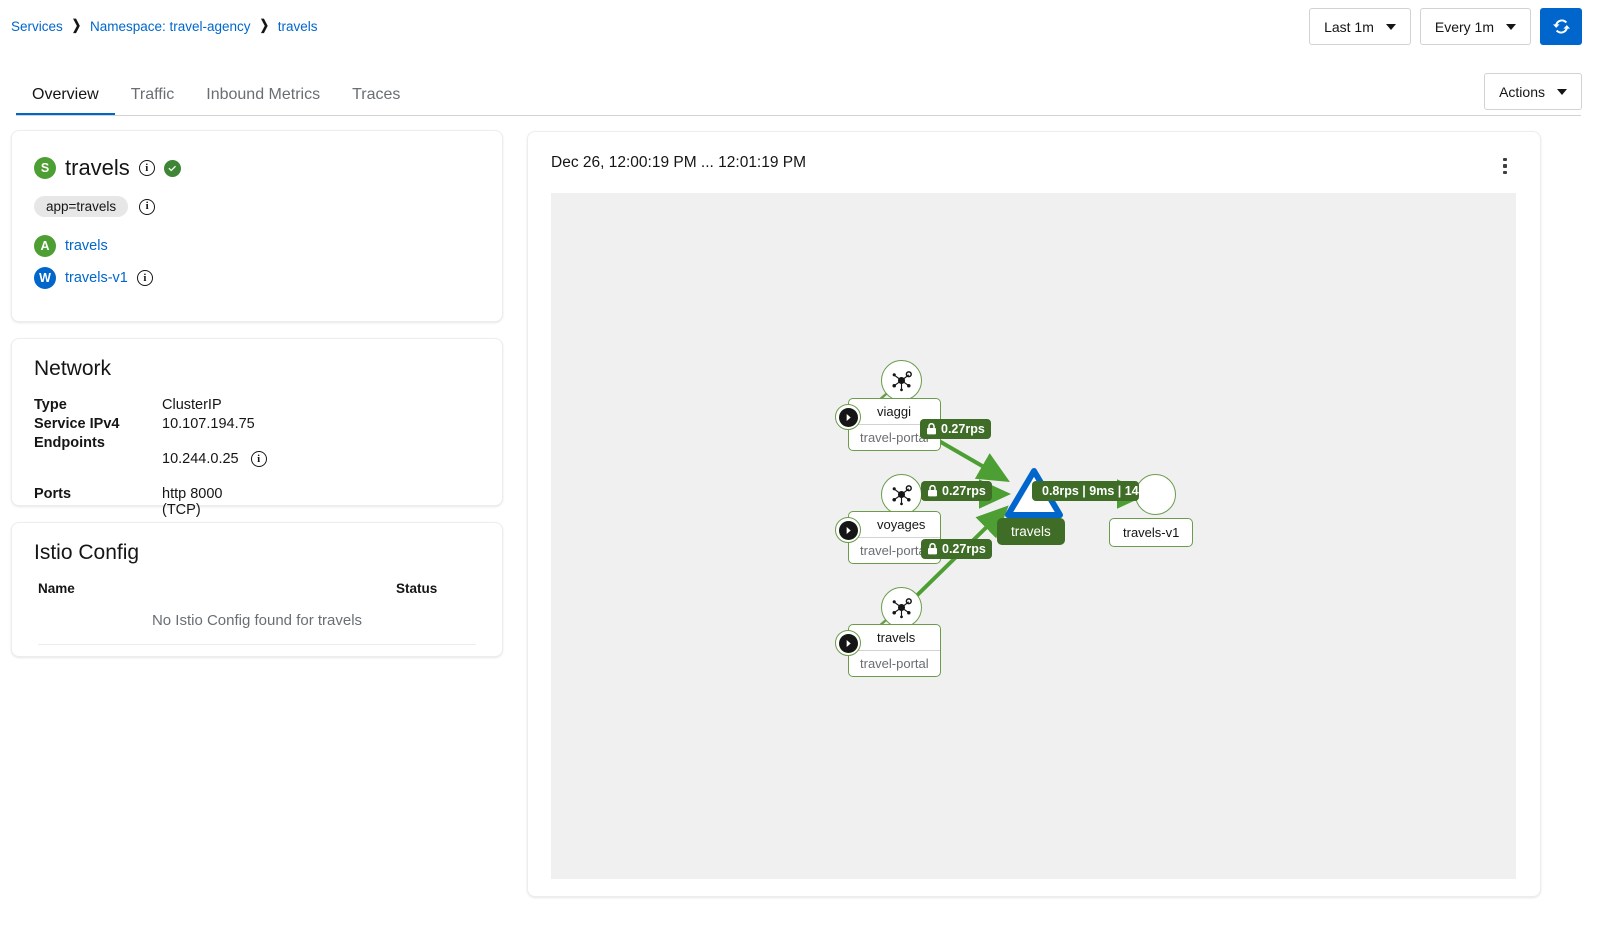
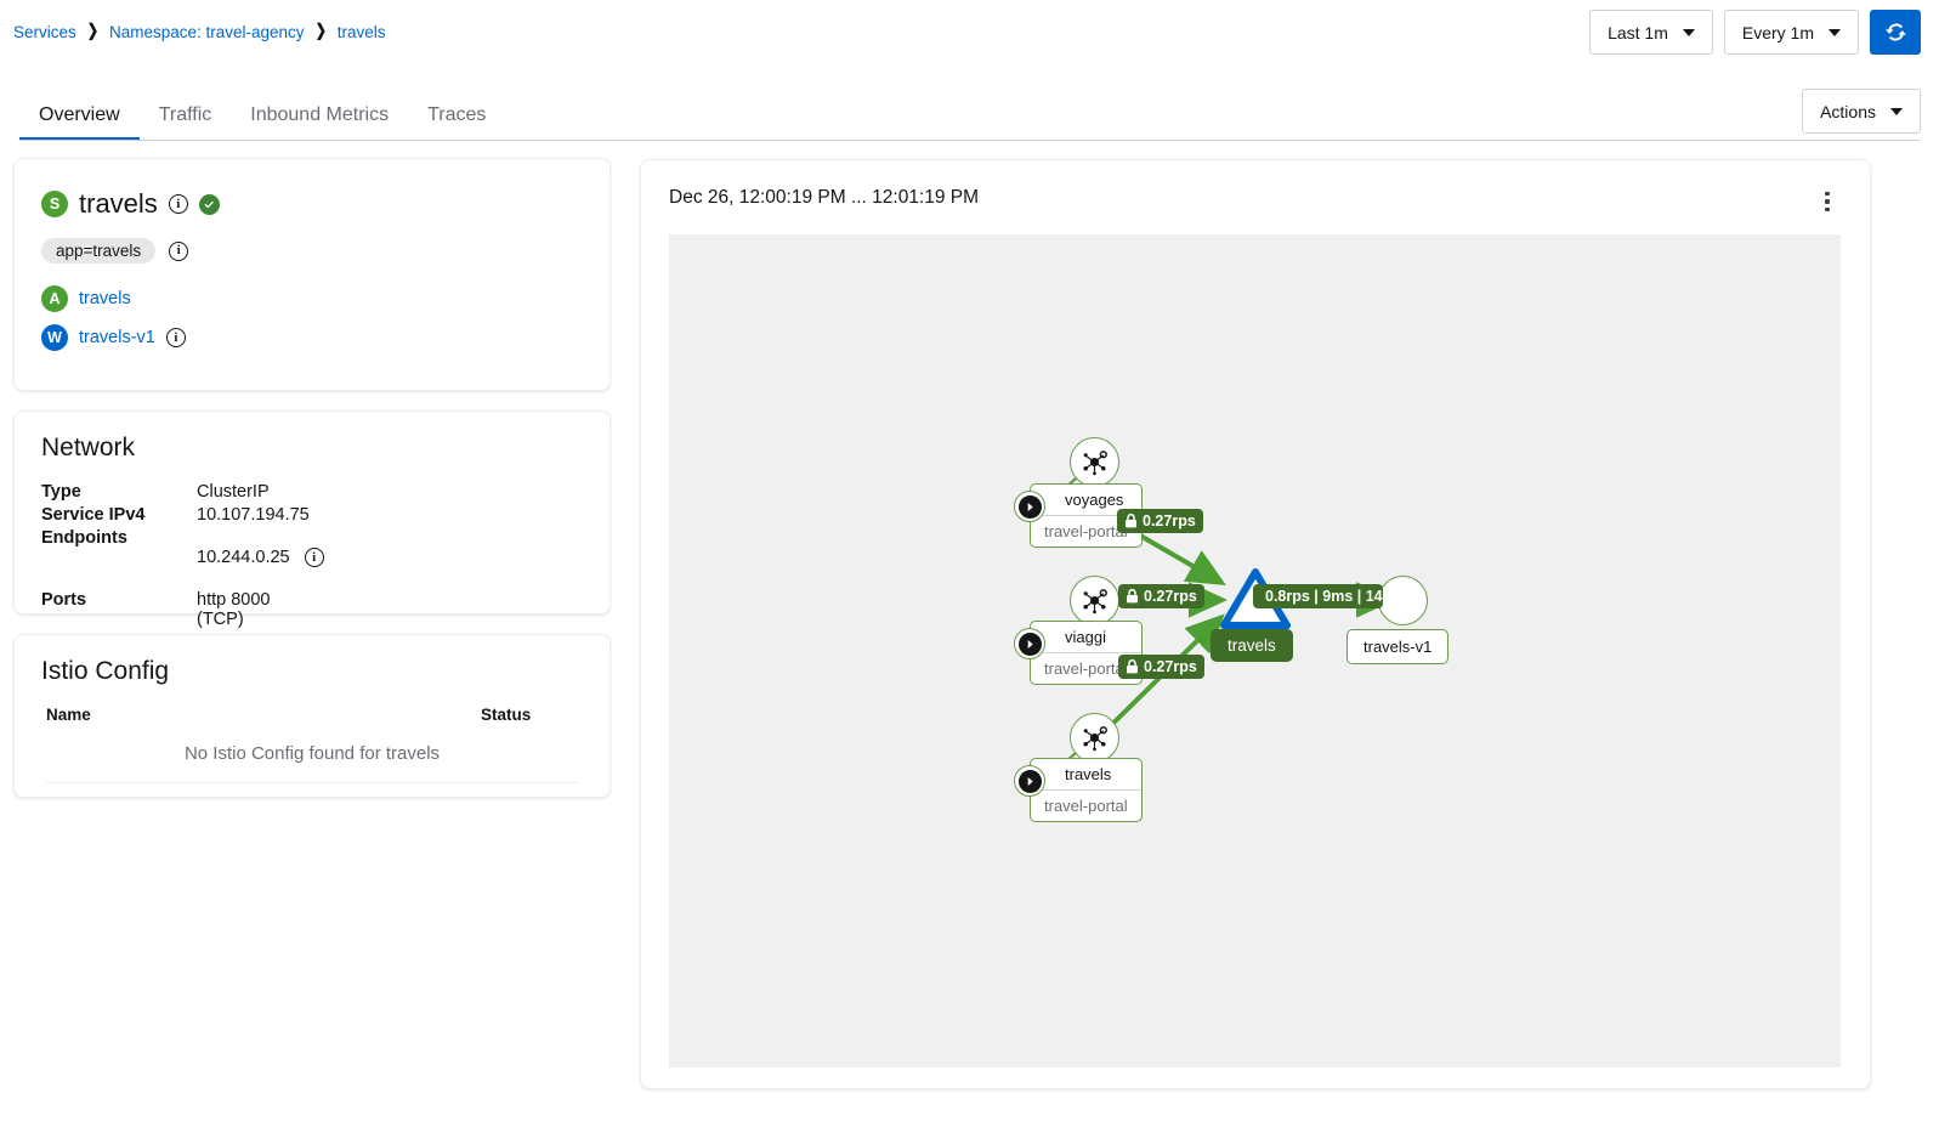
  Services
  ❯
  Namespace: travel-agency
  ❯
  travels
  Last 1m
  Every 1m
  Overview
  Traffic
  Inbound Metrics
  Traces
  Actions
  S
  travels
  i
  app=travels
  i
  A
  travels
  W
  travels-v1
  i
  Network
  Type	ClusterIP
  Service IPv4	10.107.194.75
  Endpoints	10.244.0.25 i
  Ports	http 8000 (TCP)
  Istio Config
  Name
  Status
  No Istio Config found for travels
  Dec 26, 12:00:19 PM ... 12:01:19 PM
- viaggi
+ voyages
  travel-port
- voyages
+ viaggi
  travel-port
  travels
  travel-portal
  travels
  travels-v1
  0.27rps
  0.27rps
  0.27rps
  0.8rps | 9ms | 14
